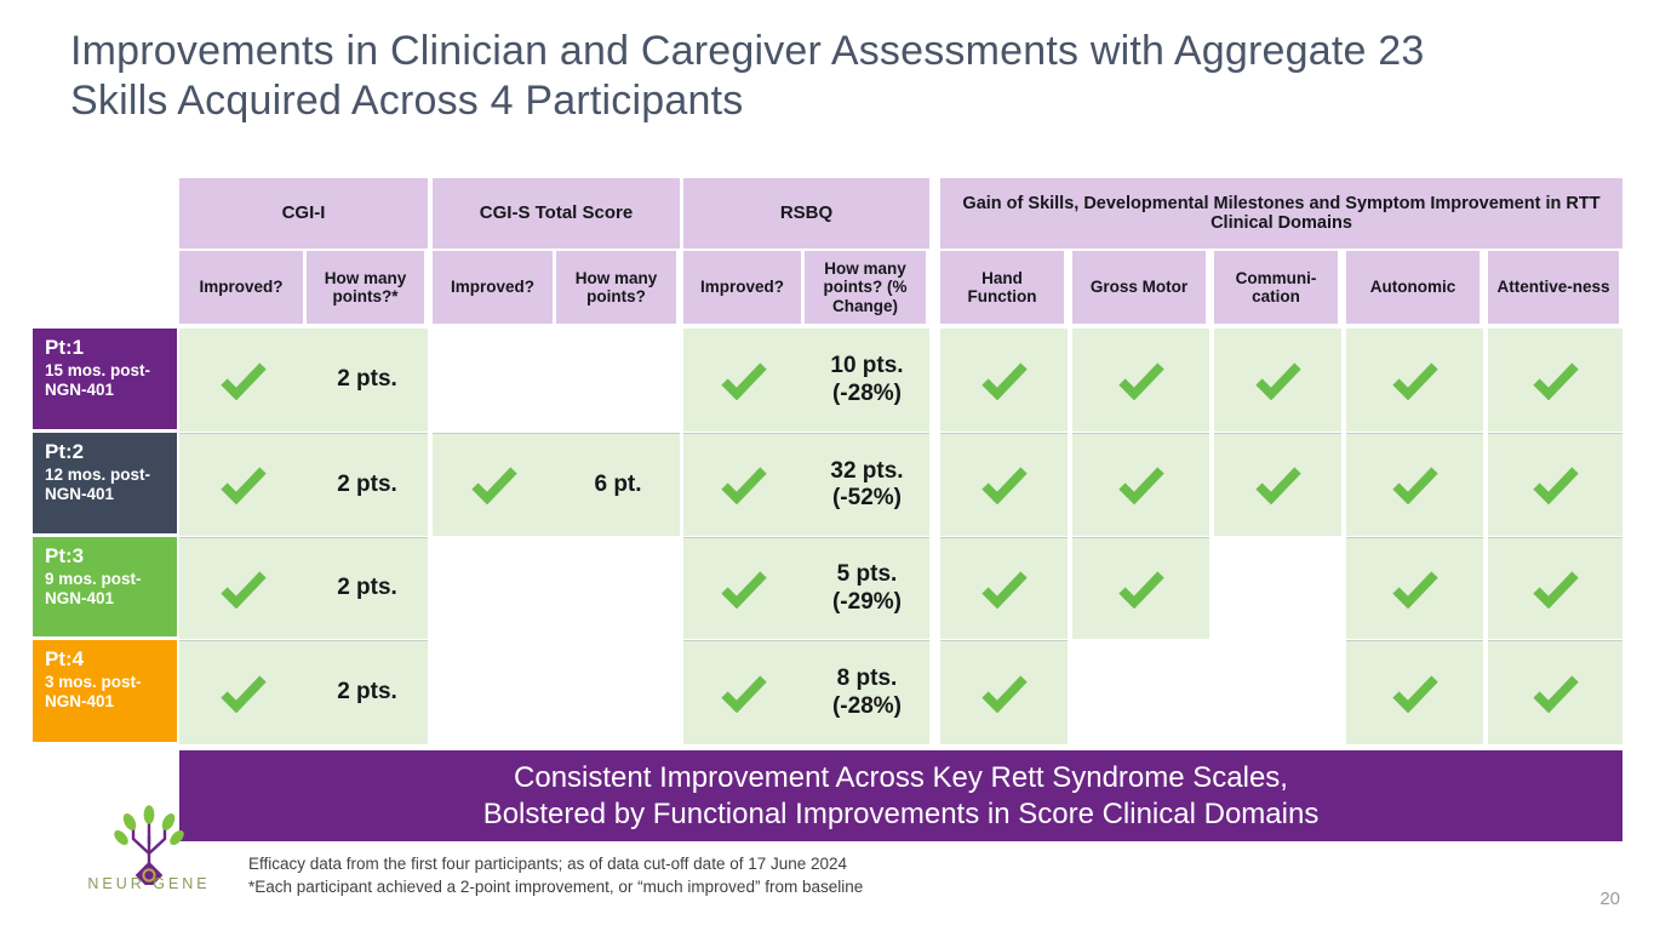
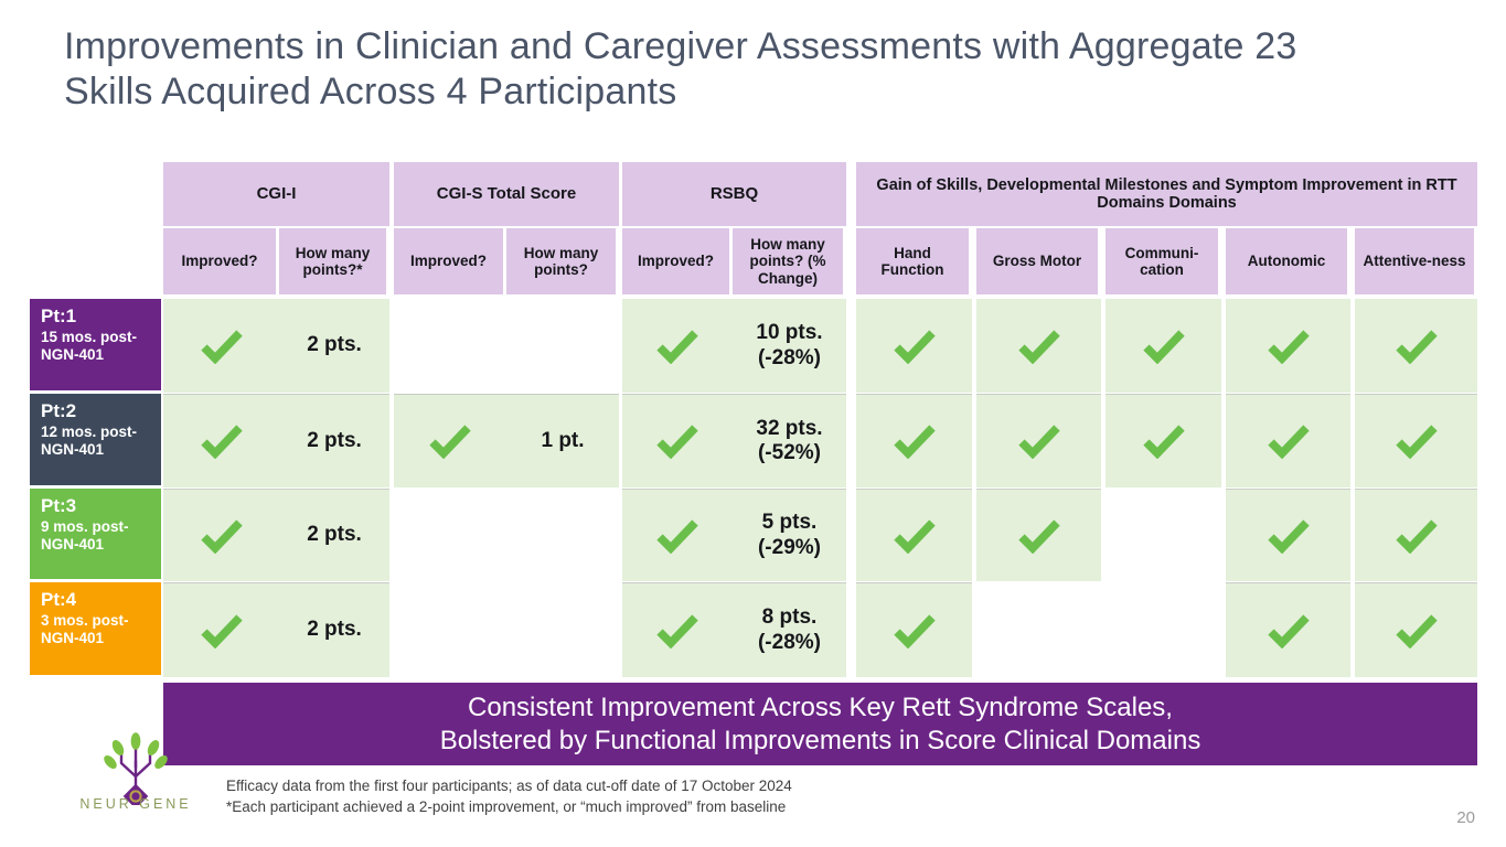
  Improvements in Clinician and Caregiver Assessments with Aggregate 23 Skills Acquired Across 4 Participants
  CGI-I
  CGI-S Total Score
  RSBQ
- Gain of Skills, Developmental Milestones and Symptom Improvement in RTT Clinical Domains
+ Gain of Skills, Developmental Milestones and Symptom Improvement in RTT Domains Domains
  Improved?
  How many points?*
  Improved?
  How many points?
  Improved?
  How many points? (% Change)
  Hand Function
  Gross Motor
  Communi-cation
  Autonomic
  Attentive-ness
  Pt:1
  15 mos. post-NGN-401
  2 pts.
  10 pts.
  (-28%)
  Pt:2
  12 mos. post-NGN-401
  2 pts.
- 6 pt.
+ 1 pt.
  32 pts.
  (-52%)
  Pt:3
  9 mos. post-NGN-401
  2 pts.
  5 pts.
  (-29%)
  Pt:4
  3 mos. post-NGN-401
  2 pts.
  8 pts.
  (-28%)
  Consistent Improvement Across Key Rett Syndrome Scales,
  Bolstered by Functional Improvements in Score Clinical Domains
- Efficacy data from the first four participants; as of data cut-off date of 17 June 2024
+ Efficacy data from the first four participants; as of data cut-off date of 17 October 2024
  *Each participant achieved a 2-point improvement, or “much improved” from baseline
  20
  NEUR GENE
